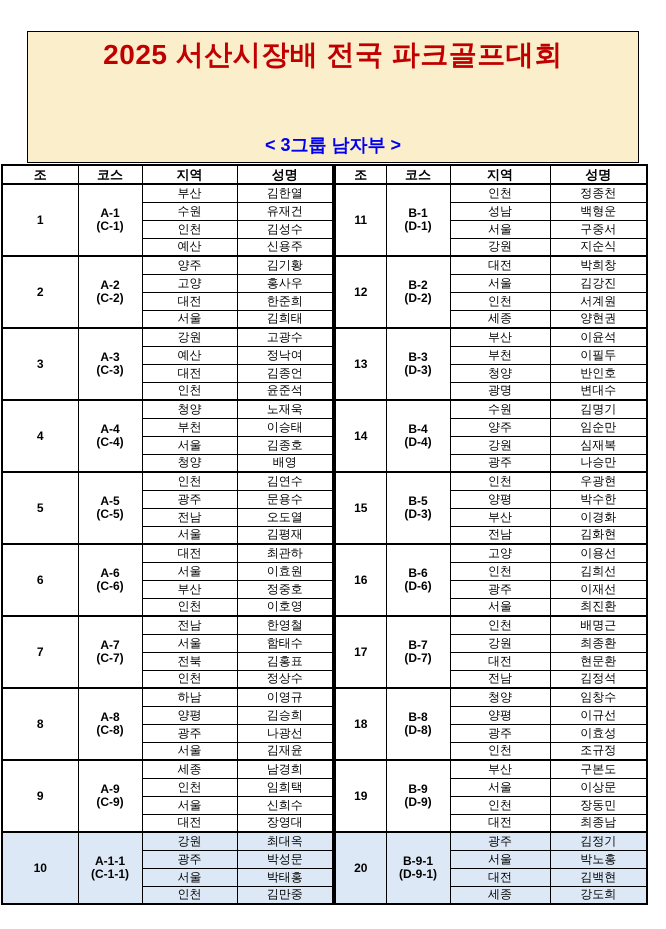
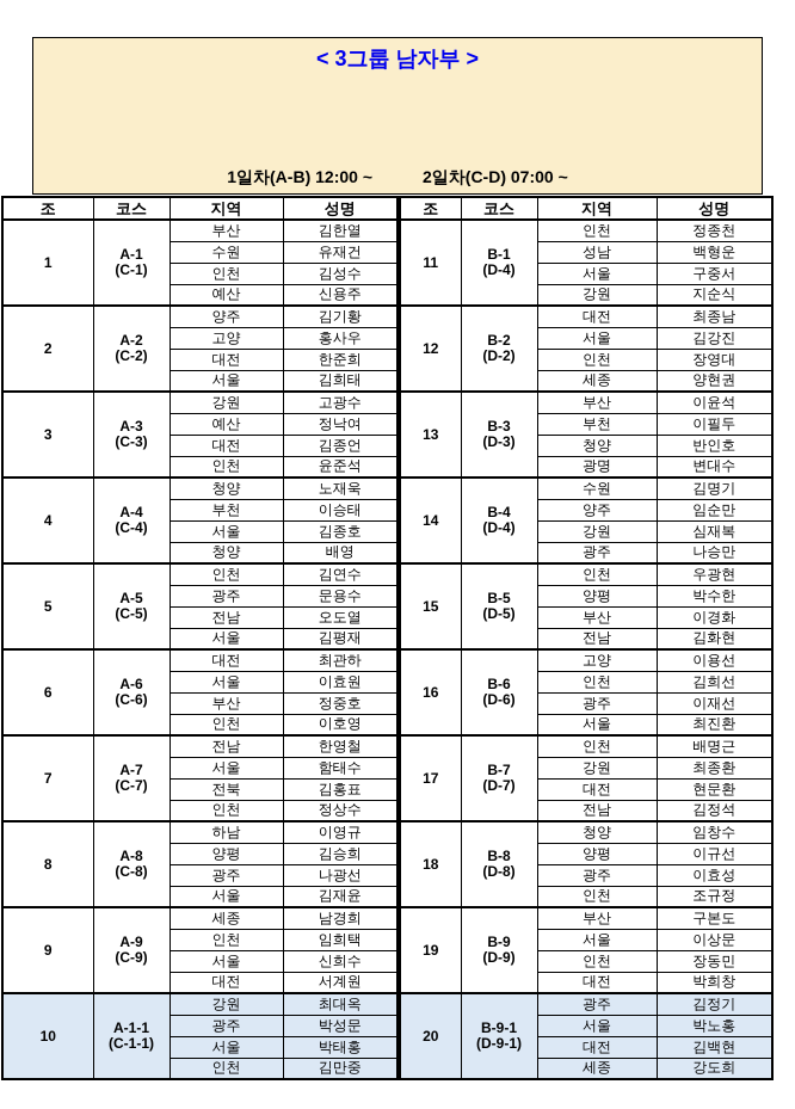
- 2025 서산시장배 전국 파크골프대회
  < 3그룹 남자부 >
+ 1일차(A-B) 12:00 ~
+ 2일차(C-D) 07:00 ~
  조	코스	지역	성명
  1	A-1(C-1)	부산	김한열
  수원	유재건
  인천	김성수
  예산	신용주
  2	A-2(C-2)	양주	김기황
  고양	홍사우
  대전	한준희
  서울	김희태
  3	A-3(C-3)	강원	고광수
  예산	정낙여
  대전	김종언
  인천	윤준석
  4	A-4(C-4)	청양	노재욱
  부천	이승태
  서울	김종호
  청양	배영
  5	A-5(C-5)	인천	김연수
  광주	문용수
  전남	오도열
  서울	김평재
  6	A-6(C-6)	대전	최관하
  서울	이효원
  부산	정중호
  인천	이호영
  7	A-7(C-7)	전남	한영철
  서울	함태수
  전북	김홍표
  인천	정상수
  8	A-8(C-8)	하남	이영규
  양평	김승희
  광주	나광선
  서울	김재윤
  9	A-9(C-9)	세종	남경희
  인천	임희택
  서울	신희수
- 대전	장영대
+ 대전	서계원
  10	A-1-1(C-1-1)	강원	최대옥
  광주	박성문
  서울	박태홍
  인천	김만중
  조	코스	지역	성명
- 11	B-1(D-1)	인천	정종천
+ 11	B-1(D-4)	인천	정종천
  성남	백형운
  서울	구중서
  강원	지순식
- 12	B-2(D-2)	대전	박희창
+ 12	B-2(D-2)	대전	최종남
  서울	김강진
- 인천	서계원
+ 인천	장영대
  세종	양현권
  13	B-3(D-3)	부산	이윤석
  부천	이필두
  청양	반인호
  광명	변대수
  14	B-4(D-4)	수원	김명기
  양주	임순만
  강원	심재복
  광주	나승만
- 15	B-5(D-3)	인천	우광현
+ 15	B-5(D-5)	인천	우광현
  양평	박수한
  부산	이경화
  전남	김화현
  16	B-6(D-6)	고양	이용선
  인천	김희선
  광주	이재선
  서울	최진환
  17	B-7(D-7)	인천	배명근
  강원	최종환
  대전	현문환
  전남	김정석
  18	B-8(D-8)	청양	임창수
  양평	이규선
  광주	이효성
  인천	조규정
  19	B-9(D-9)	부산	구본도
  서울	이상문
  인천	장동민
- 대전	최종남
+ 대전	박희창
  20	B-9-1(D-9-1)	광주	김정기
  서울	박노홍
  대전	김백현
  세종	강도희
